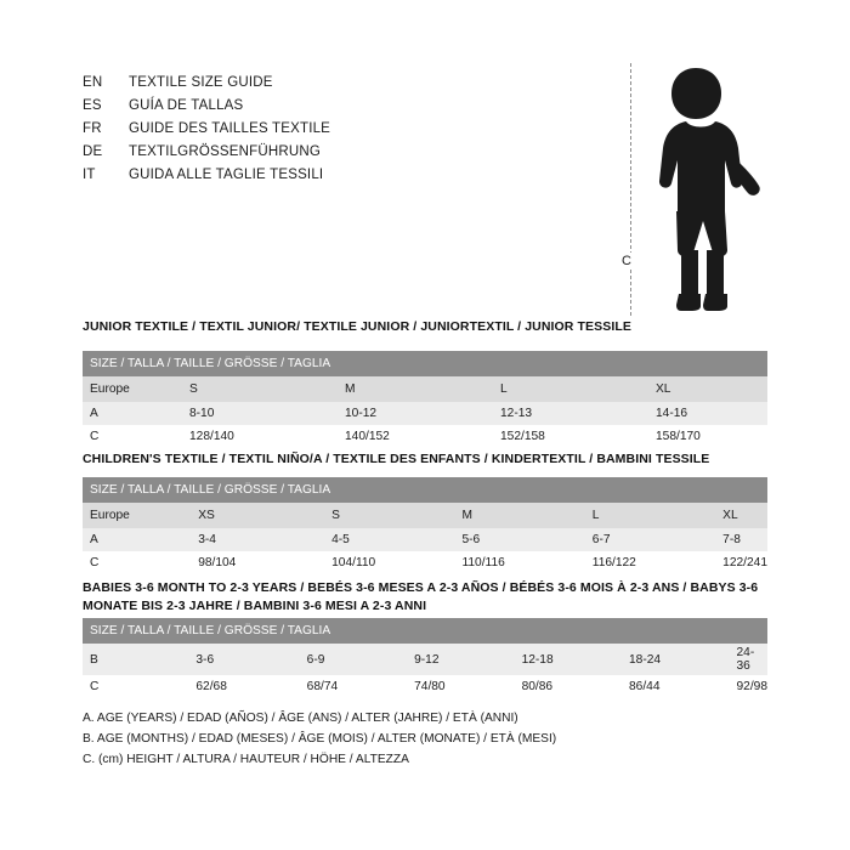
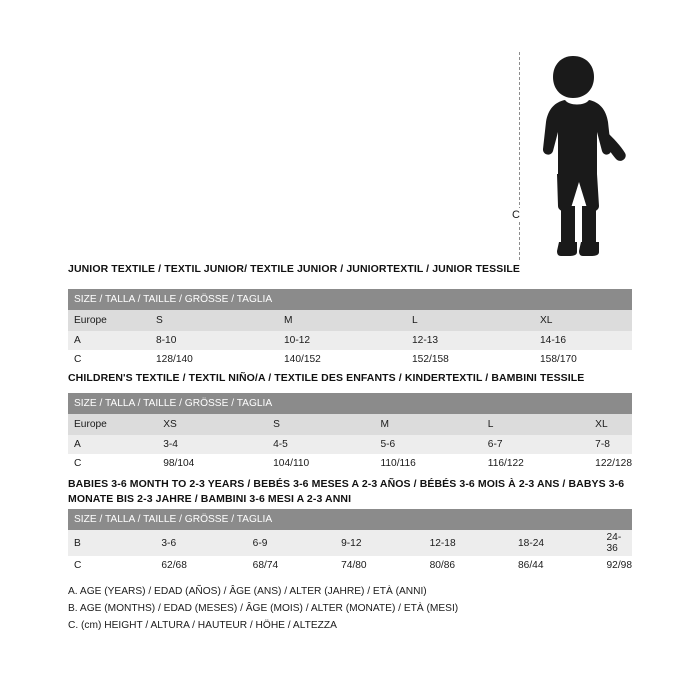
- EN
- TEXTILE SIZE GUIDE
- ES
- GUÍA DE TALLAS
- FR
- GUIDE DES TAILLES TEXTILE
- DE
- TEXTILGRÖSSENFÜHRUNG
- IT
- GUIDA ALLE TAGLIE TESSILI
  C
  JUNIOR TEXTILE / TEXTIL JUNIOR/ TEXTILE JUNIOR / JUNIORTEXTIL / JUNIOR TESSILE
  SIZE / TALLA / TAILLE / GRÖSSE / TAGLIA
  Europe	S	M	L	XL
  A	8-10	10-12	12-13	14-16
  C	128/140	140/152	152/158	158/170
  CHILDREN'S TEXTILE / TEXTIL NIÑO/A / TEXTILE DES ENFANTS / KINDERTEXTIL / BAMBINI TESSILE
  SIZE / TALLA / TAILLE / GRÖSSE / TAGLIA
  Europe	XS	S	M	L	XL
  A	3-4	4-5	5-6	6-7	7-8
- C	98/104	104/110	110/116	116/122	122/241
+ C	98/104	104/110	110/116	116/122	122/128
  BABIES 3-6 MONTH TO 2-3 YEARS / BEBÉS 3-6 MESES A 2-3 AÑOS / BÉBÉS 3-6 MOIS À 2-3 ANS / BABYS 3-6 MONATE BIS 2-3 JAHRE / BAMBINI 3-6 MESI A 2-3 ANNI
  SIZE / TALLA / TAILLE / GRÖSSE / TAGLIA
  B	3-6	6-9	9-12	12-18	18-24	24-36
  C	62/68	68/74	74/80	80/86	86/44	92/98
  A. AGE (YEARS) / EDAD (AÑOS) / ÂGE (ANS) / ALTER (JAHRE) / ETÀ (ANNI)
  B. AGE (MONTHS) / EDAD (MESES) / ÂGE (MOIS) / ALTER (MONATE) / ETÀ (MESI)
  C. (cm) HEIGHT / ALTURA / HAUTEUR / HÖHE / ALTEZZA
